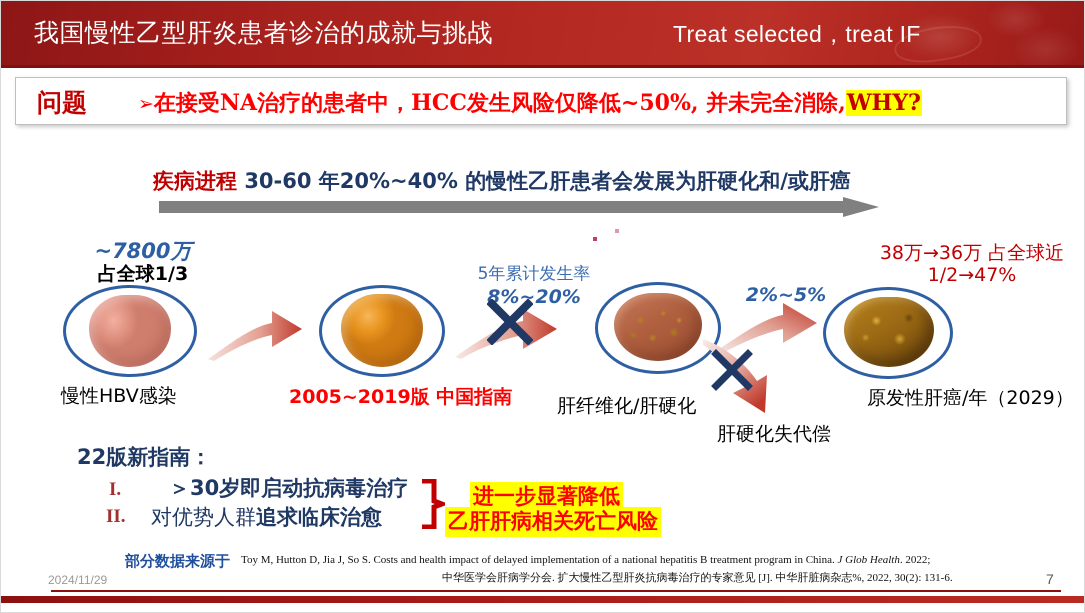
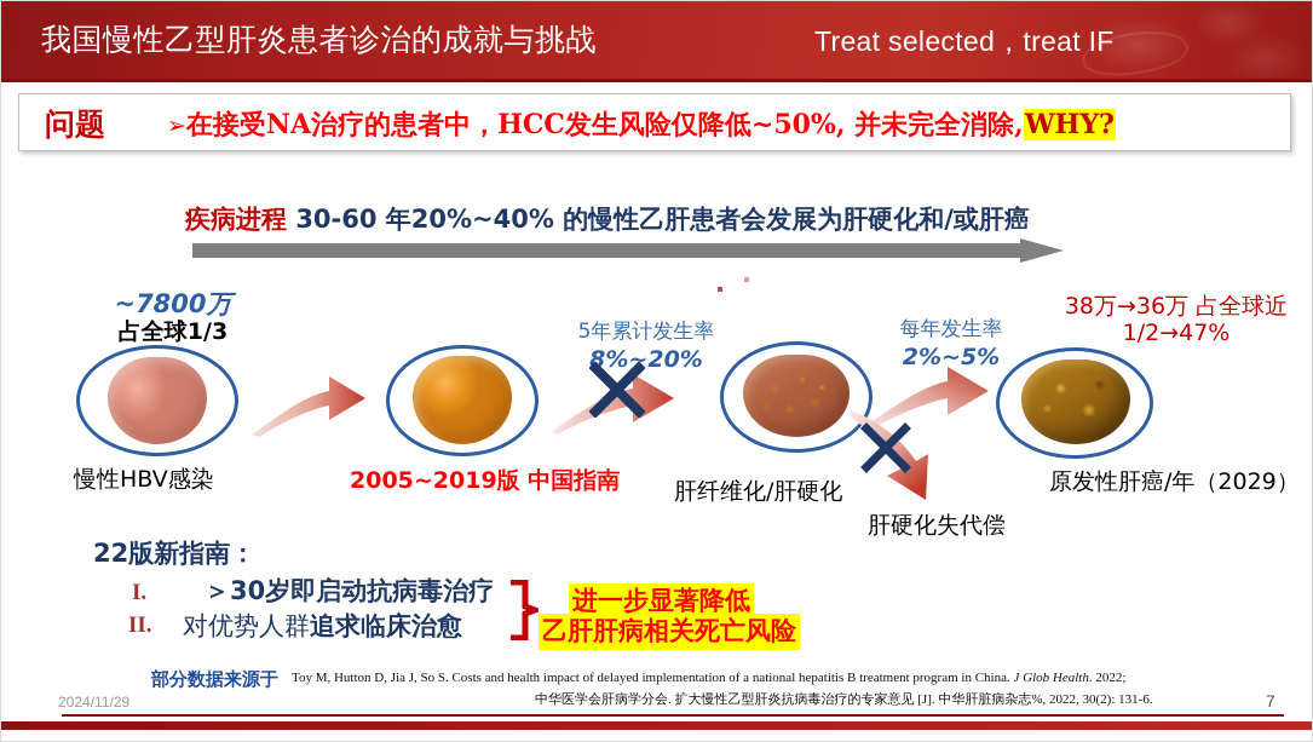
  我国慢性乙型肝炎患者诊治的成就与挑战
  Treat selected，treat IF
  问题
  ➢在接受NA治疗的患者中，HCC发生风险仅降低~50%, 并未完全消除,WHY?
  疾病进程 30-60 年20%~40% 的慢性乙肝患者会发展为肝硬化和/或肝癌
  ~7800万
  占全球1/3
  慢性HBV感染
  2005~2019版 中国指南
  5年累计发生率
  8%~20%
  肝纤维化/肝硬化
+ 每年发生率
  2%~5%
  肝硬化失代偿
  38万→36万 占全球近
  1/2→47%
  原发性肝癌/年（2029）
  22版新指南：
  I.
  ＞30岁即启动抗病毒治疗
  II.
  对优势人群追求临床治愈
  进一步显著降低
  乙肝肝病相关死亡风险
  部分数据来源于
  Toy M, Hutton D, Jia J, So S. Costs and health impact of delayed implementation of a national hepatitis B treatment program in China. J Glob Health. 2022;
  中华医学会肝病学分会. 扩大慢性乙型肝炎抗病毒治疗的专家意见 [J]. 中华肝脏病杂志%, 2022, 30(2): 131-6.
  2024/11/29
  7
